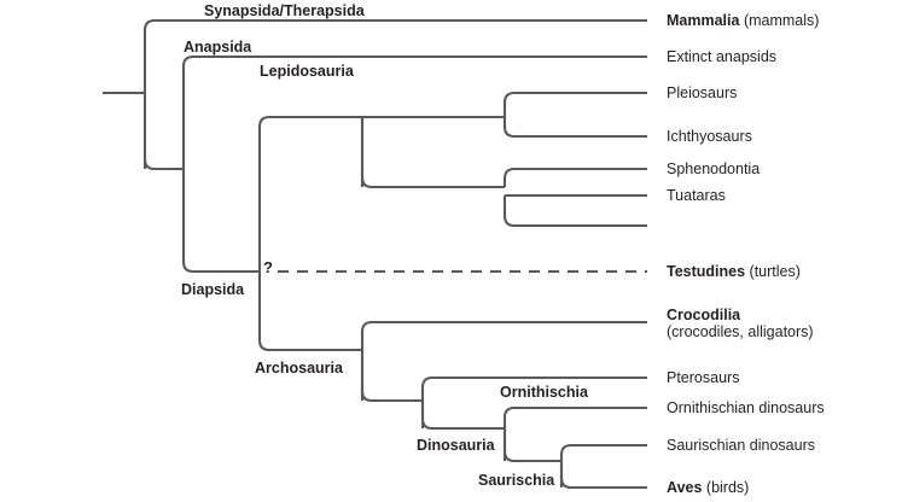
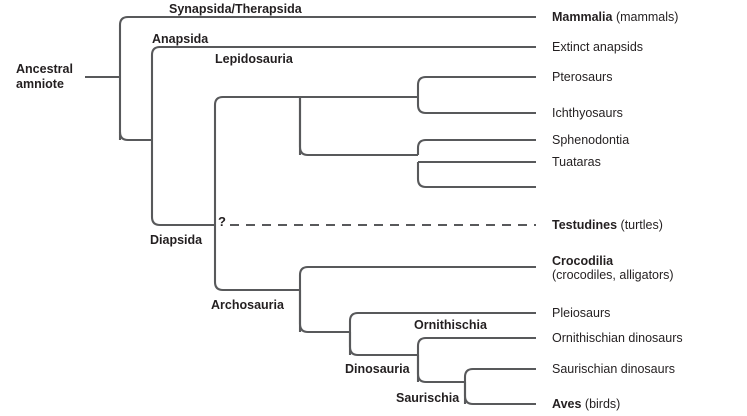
+ Ancestral amniote
  ?
  Synapsida/Therapsida
  Anapsida
  Lepidosauria
  Diapsida
  Archosauria
  Ornithischia
  Dinosauria
  Saurischia
  Mammalia (mammals)
  Extinct anapsids
- Pleiosaurs
+ Pterosaurs
  Ichthyosaurs
  Sphenodontia
  Tuataras
  Testudines (turtles)
  Crocodilia
  (crocodiles, alligators)
- Pterosaurs
+ Pleiosaurs
  Ornithischian dinosaurs
  Saurischian dinosaurs
  Aves (birds)
